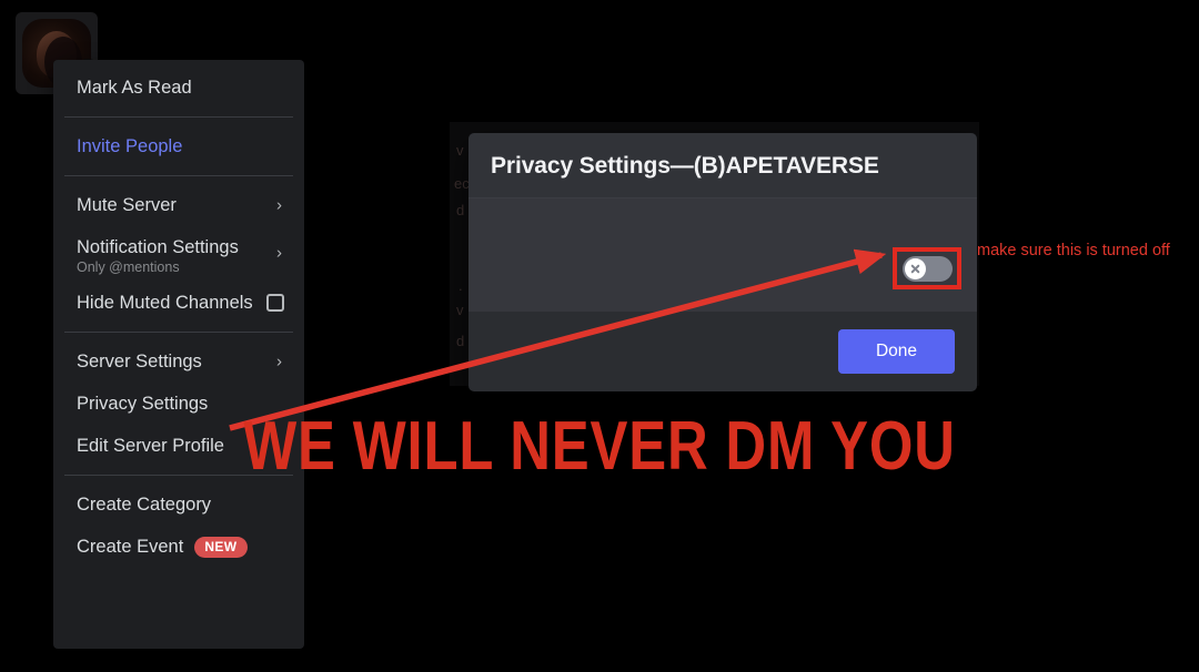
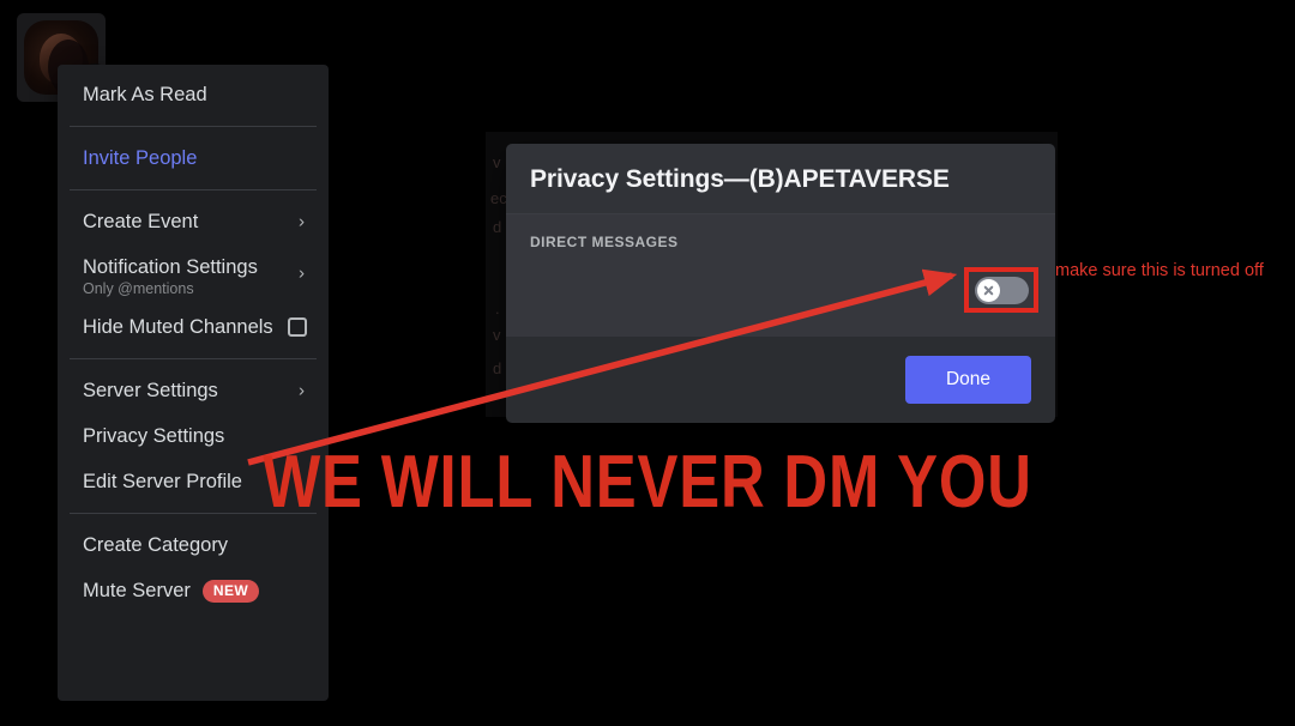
  v
  ec
  d
  .
  v
  d
  Mark As Read
  Invite People
- Mute Server
+ Create Event
  ›
  Notification Settings
  Only @mentions
  ›
  Hide Muted Channels
  Server Settings
  ›
  Privacy Settings
  Edit Server Profile
  Create Category
- Create Event
+ Mute Server
  NEW
  Privacy Settings—(B)APETAVERSE
+ DIRECT MESSAGES
  Done
  make sure this is turned off
  WE WILL NEVER DM YOU
